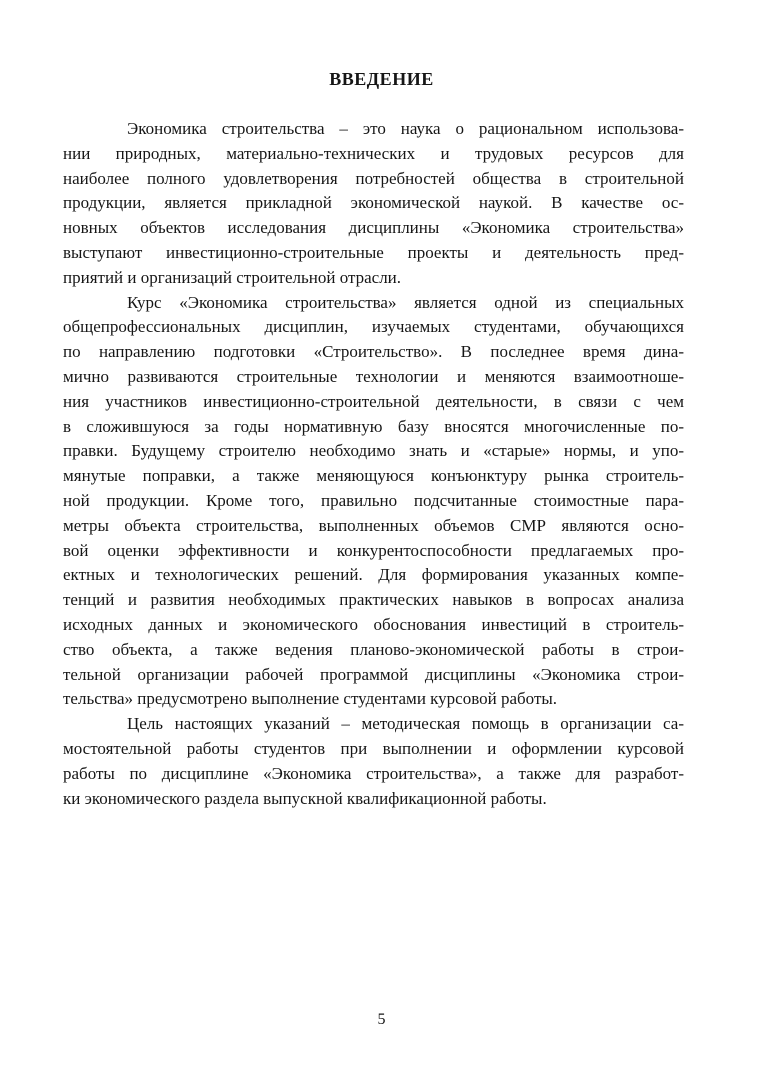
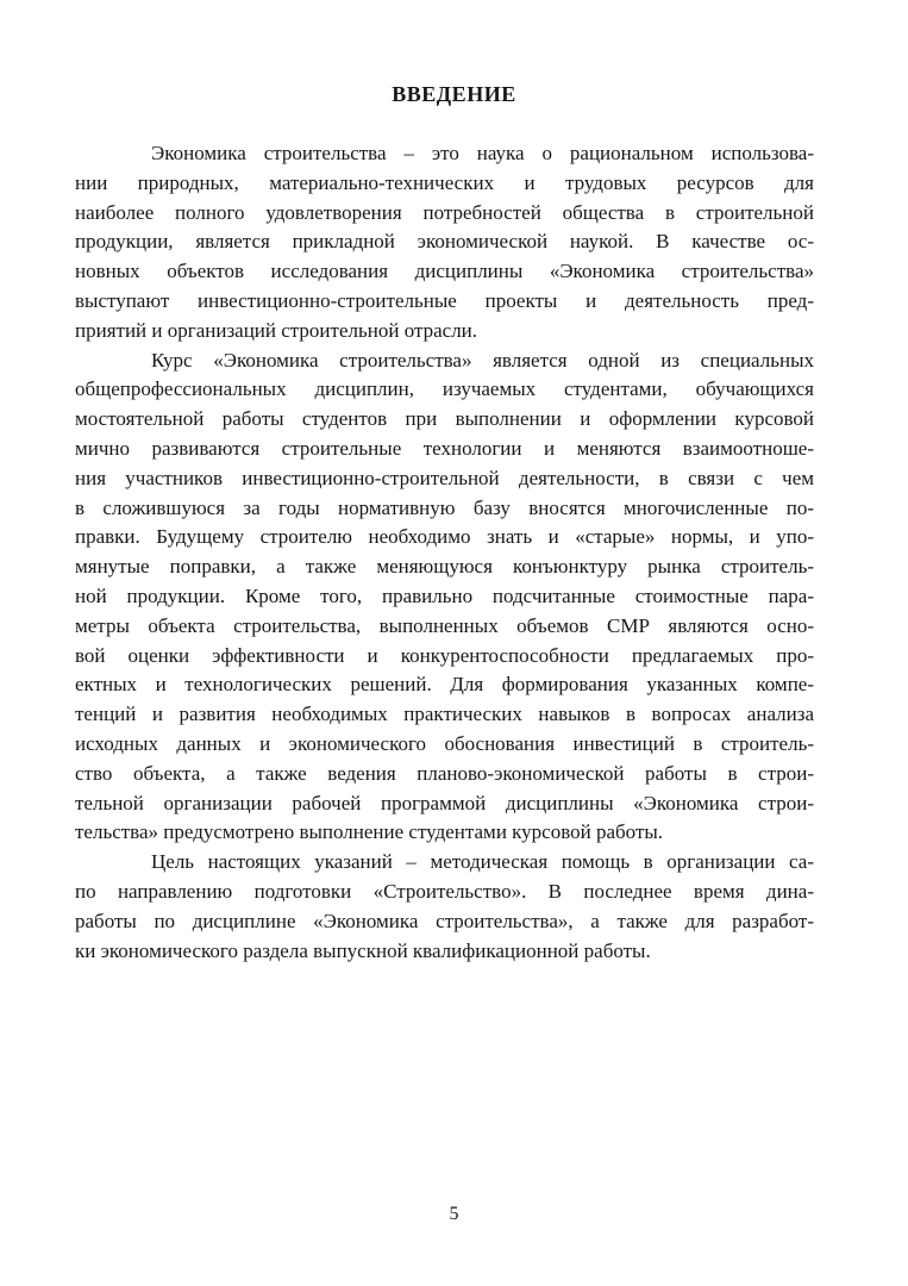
  ВВЕДЕНИЕ
  Экономика строительства – это наука о рациональном использова-
  нии природных, материально-технических и трудовых ресурсов для
  наиболее полного удовлетворения потребностей общества в строительной
  продукции, является прикладной экономической наукой. В качестве ос-
  новных объектов исследования дисциплины «Экономика строительства»
  выступают инвестиционно-строительные проекты и деятельность пред-
  приятий и организаций строительной отрасли.
  Курс «Экономика строительства» является одной из специальных
  общепрофессиональных дисциплин, изучаемых студентами, обучающихся
- по направлению подготовки «Строительство». В последнее время дина-
+ мостоятельной работы студентов при выполнении и оформлении курсовой
  мично развиваются строительные технологии и меняются взаимоотноше-
  ния участников инвестиционно-строительной деятельности, в связи с чем
  в сложившуюся за годы нормативную базу вносятся многочисленные по-
  правки. Будущему строителю необходимо знать и «старые» нормы, и упо-
  мянутые поправки, а также меняющуюся конъюнктуру рынка строитель-
  ной продукции. Кроме того, правильно подсчитанные стоимостные пара-
  метры объекта строительства, выполненных объемов СМР являются осно-
  вой оценки эффективности и конкурентоспособности предлагаемых про-
  ектных и технологических решений. Для формирования указанных компе-
  тенций и развития необходимых практических навыков в вопросах анализа
  исходных данных и экономического обоснования инвестиций в строитель-
  ство объекта, а также ведения планово-экономической работы в строи-
  тельной организации рабочей программой дисциплины «Экономика строи-
  тельства» предусмотрено выполнение студентами курсовой работы.
  Цель настоящих указаний – методическая помощь в организации са-
- мостоятельной работы студентов при выполнении и оформлении курсовой
+ по направлению подготовки «Строительство». В последнее время дина-
  работы по дисциплине «Экономика строительства», а также для разработ-
  ки экономического раздела выпускной квалификационной работы.
  5
